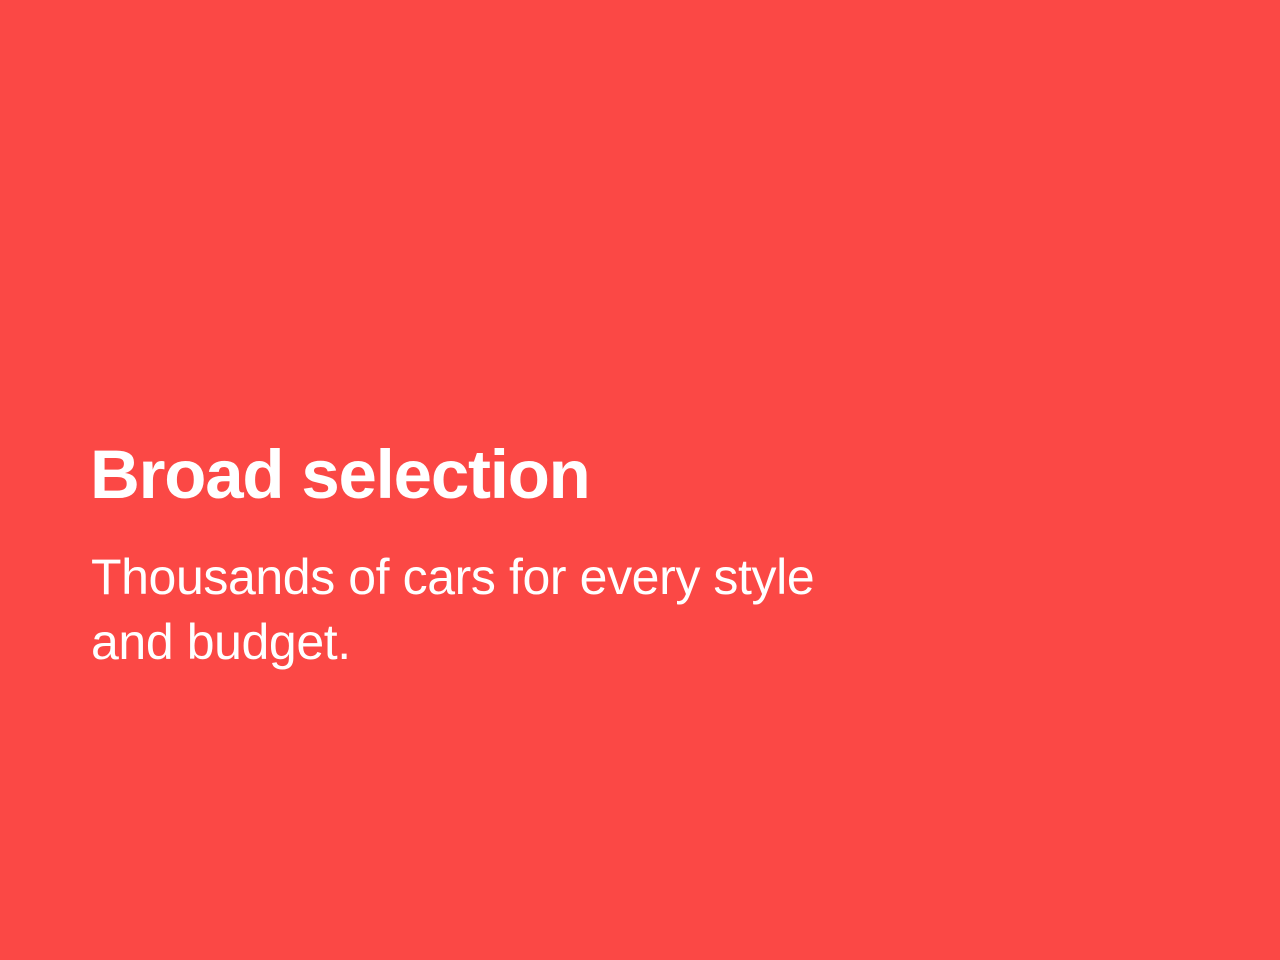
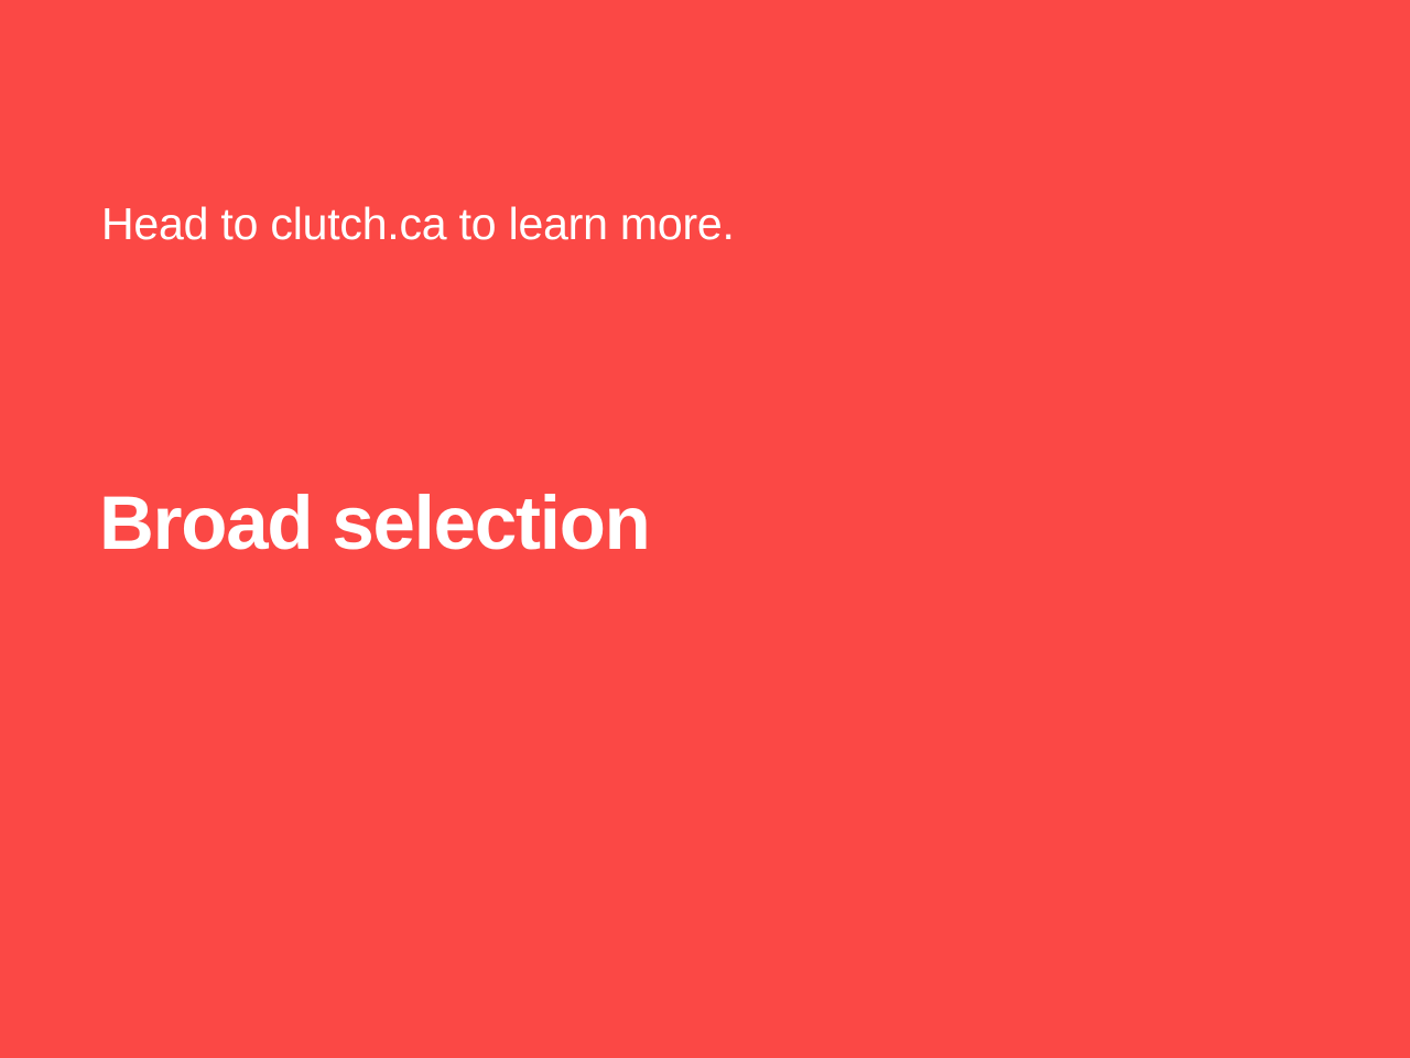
+ Head to clutch.ca to learn more.
  Broad selection
- Thousands of cars for every style
- and budget.
